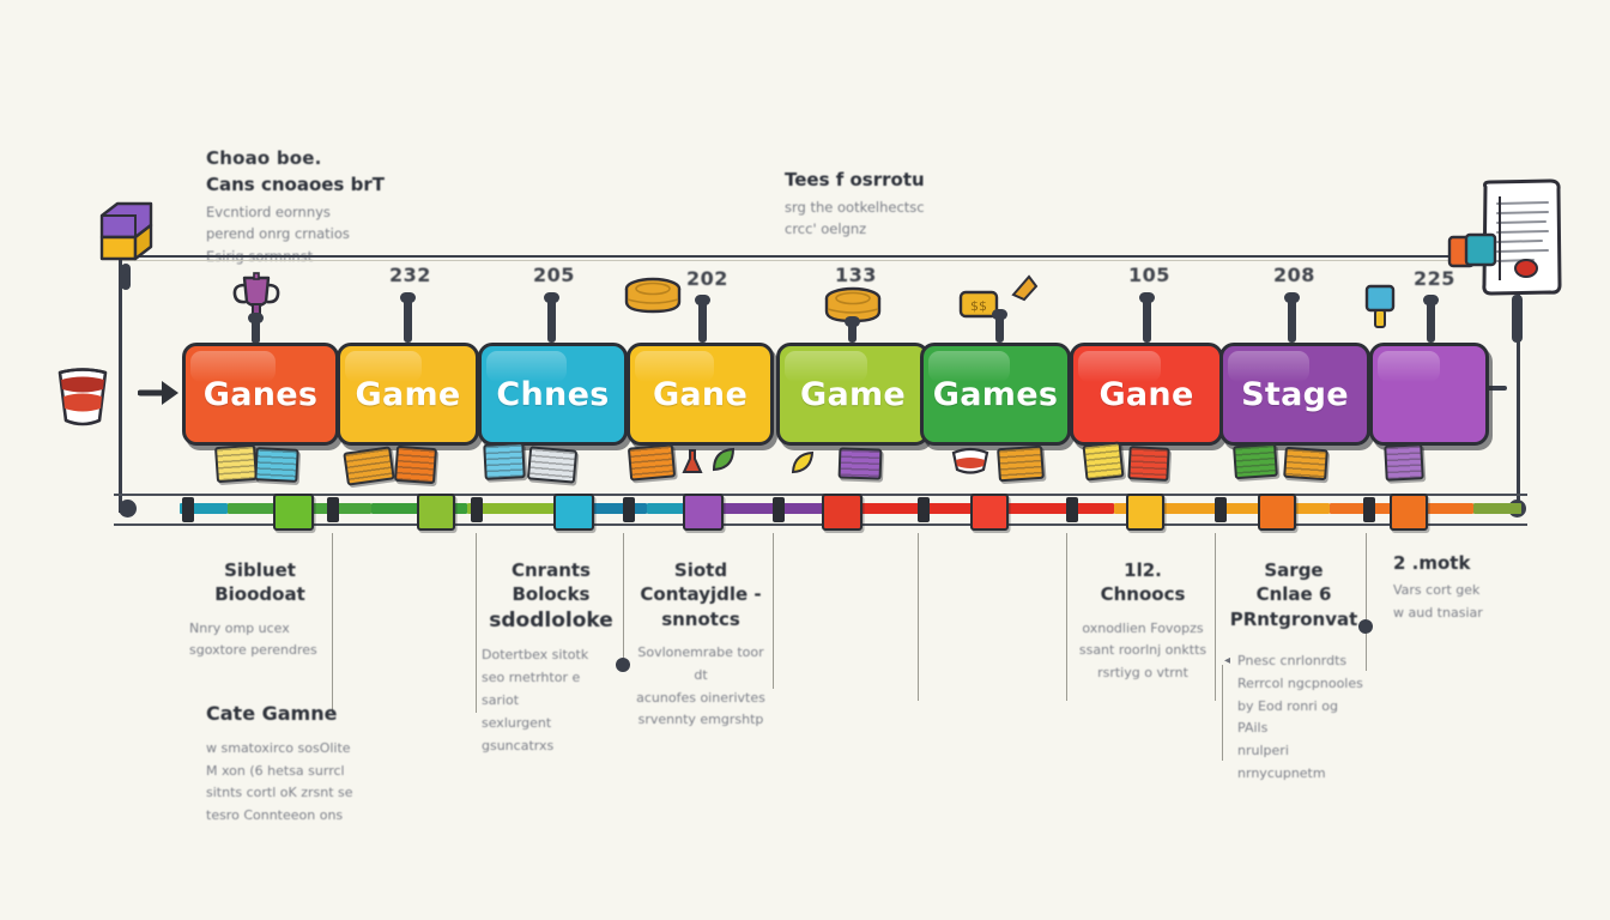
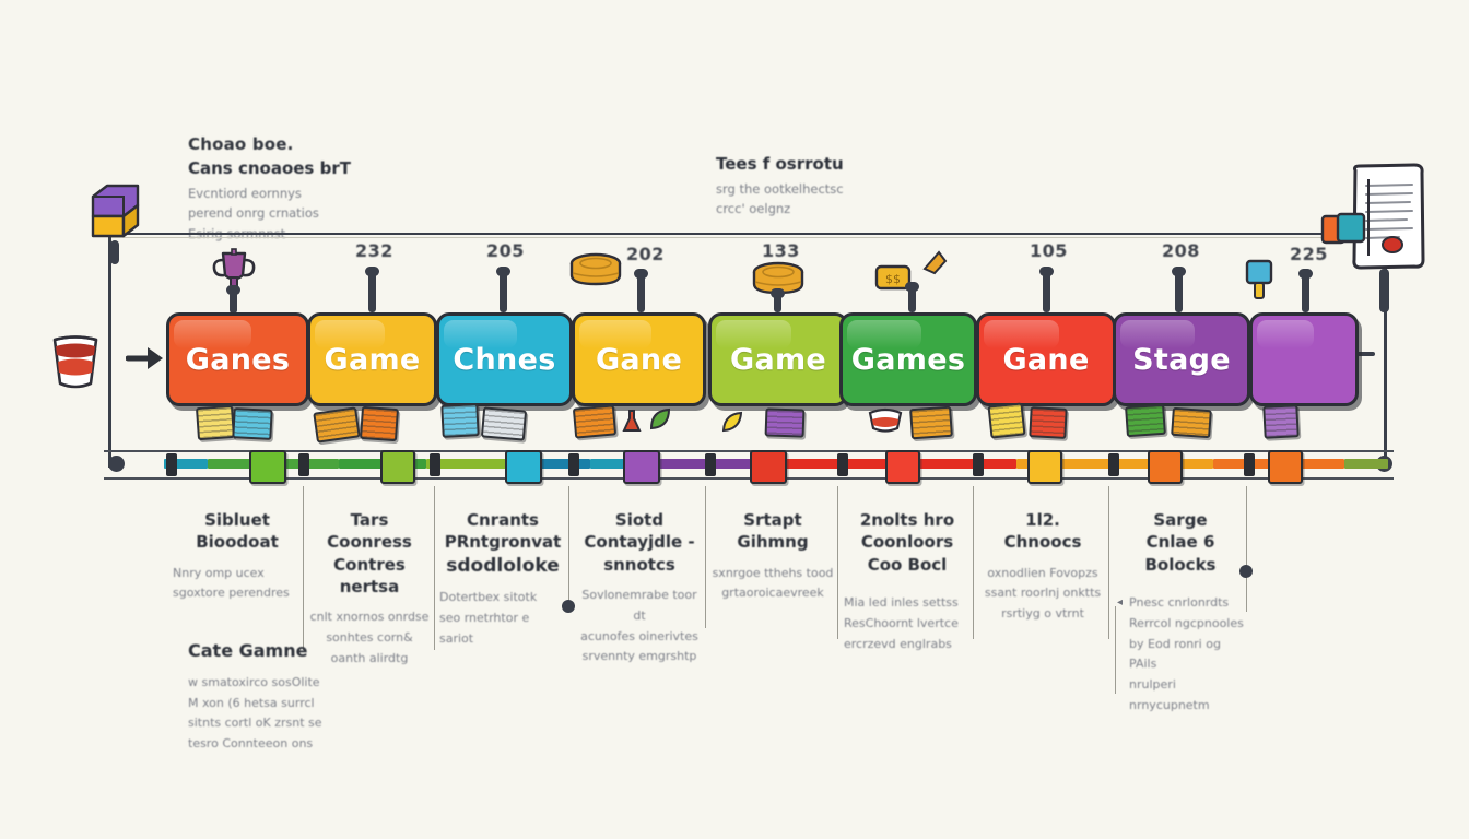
  Choao boe.
  Cans cnoaoes brT
  Evcntiord eornnys
  perend onrg crnatios
  Esirig sormnnst
  Tees f osrrotu
  srg the ootkelhectsc
  crcc' oelgnz
  $$
  232
  205
  202
  133
  105
  208
  225
  Ganes
  Game
  Chnes
  Gane
  Game
  Games
  Gane
  Stage
  Sibluet
  Bioodoat
  Nnry omp ucex
  sgoxtore perendres
+ Tars
+ Coonress
+ Contres nertsa
+ cnlt xnornos onrdse
+ sonhtes corn&
+ oanth alirdtg
  Cnrants
- Bolocks
+ PRntgronvat
  sdodloloke
  Dotertbex sitotk
  seo rnetrhtor e sariot
- sexlurgent gsuncatrxs
  Siotd
  Contayjdle -
  snnotcs
  Sovlonemrabe toor dt
  acunofes oinerivtes
  srvennty emgrshtp
+ Srtapt
+ Gihmng
+ sxnrgoe tthehs tood
+ grtaoroicaevreek
+ 2nolts hro
+ Coonloors
+ Coo Bocl
+ Mia led inles settss
+ ResChoornt lvertce
+ ercrzevd englrabs
  1l2.
  Chnoocs
  oxnodlien Fovopzs
  ssant roorlnj onktts
  rsrtiyg o vtrnt
  Sarge
  Cnlae 6
- PRntgronvat
+ Bolocks
  ◂
  Pnesc cnrlonrdts
  Rerrcol ngcpnooles
  by Eod ronri og PAils
  nrulperi nrnycupnetm
- 2 .motk
- Vars cort gek
- w aud tnasiar
  Cate Gamne
  w smatoxirco sosOlite
  M xon (6 hetsa surrcl
  sitnts cortl oK zrsnt se
  tesro Connteeon ons
